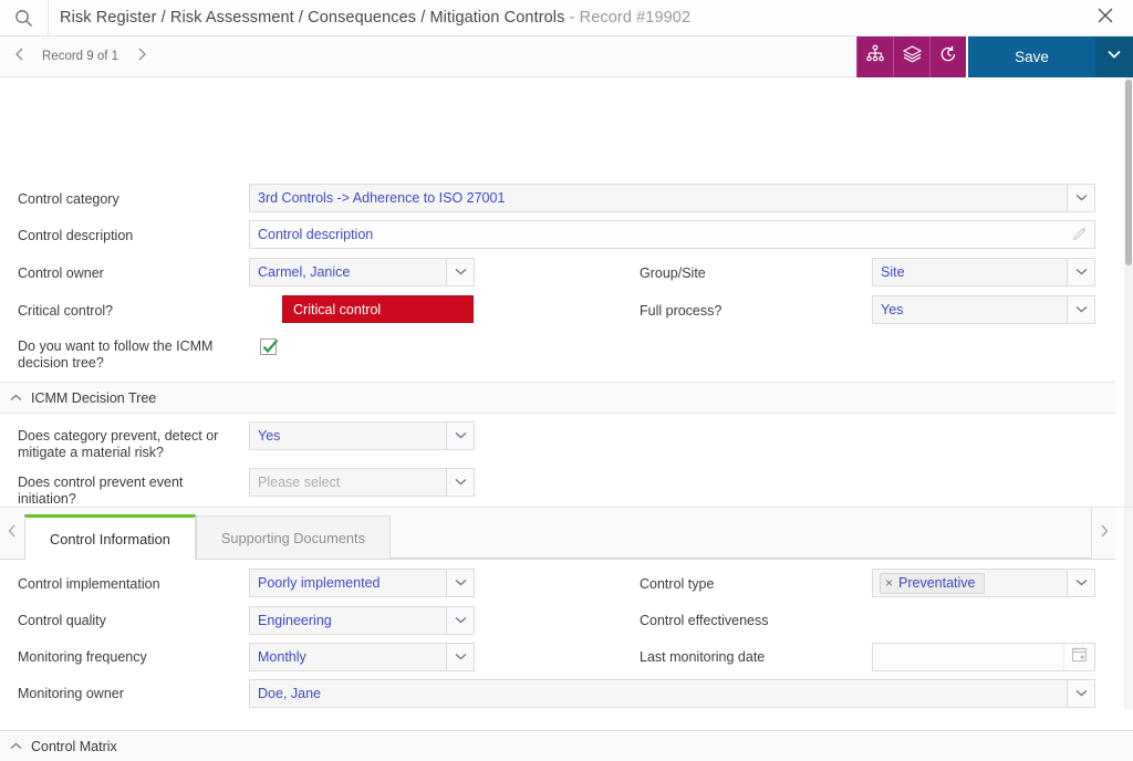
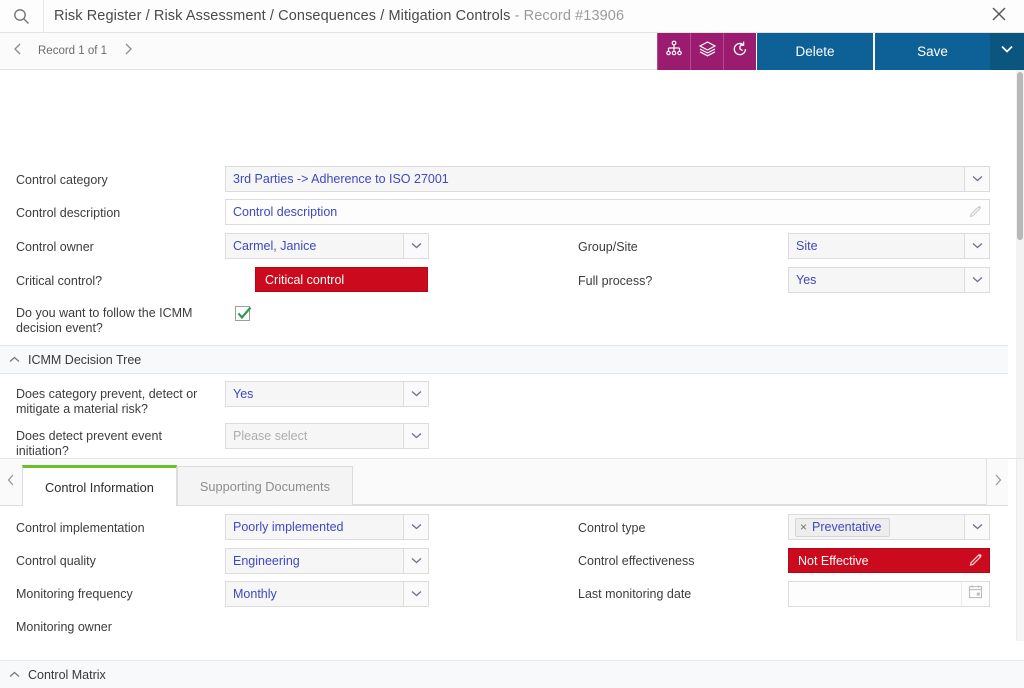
- Risk Register / Risk Assessment / Consequences / Mitigation Controls - Record #19902
+ Risk Register / Risk Assessment / Consequences / Mitigation Controls - Record #13906
- Record 9 of 1
+ Record 1 of 1
+ Delete
  Save
  Control category
- 3rd Controls -> Adherence to ISO 27001
+ 3rd Parties -> Adherence to ISO 27001
  Control description
  Control description
  Control owner
  Carmel, Janice
  Group/Site
  Site
  Critical control?
  Critical control
  Full process?
  Yes
- Do you want to follow the ICMM decision tree?
+ Do you want to follow the ICMM decision event?
  ICMM Decision Tree
  Does category prevent, detect or mitigate a material risk?
  Yes
- Does control prevent event initiation?
+ Does detect prevent event initiation?
  Please select
  Control Information
  Supporting Documents
  Control implementation
  Poorly implemented
  Control type
  ×
  Preventative
  Control quality
  Engineering
  Control effectiveness
+ Not Effective
  Monitoring frequency
  Monthly
  Last monitoring date
  Monitoring owner
- Doe, Jane
  Control Matrix
